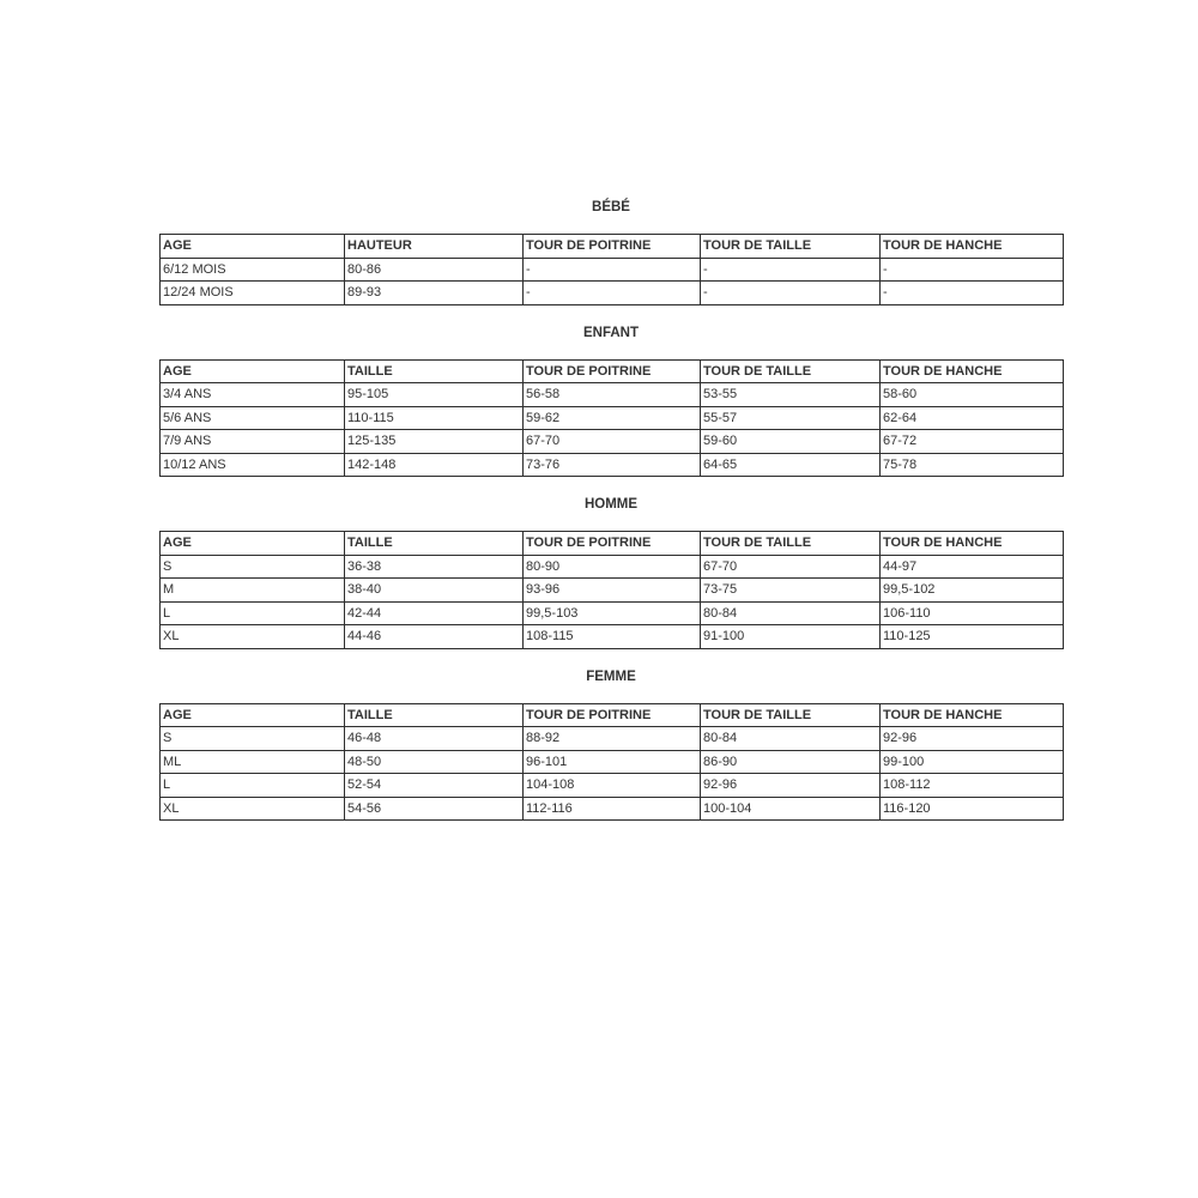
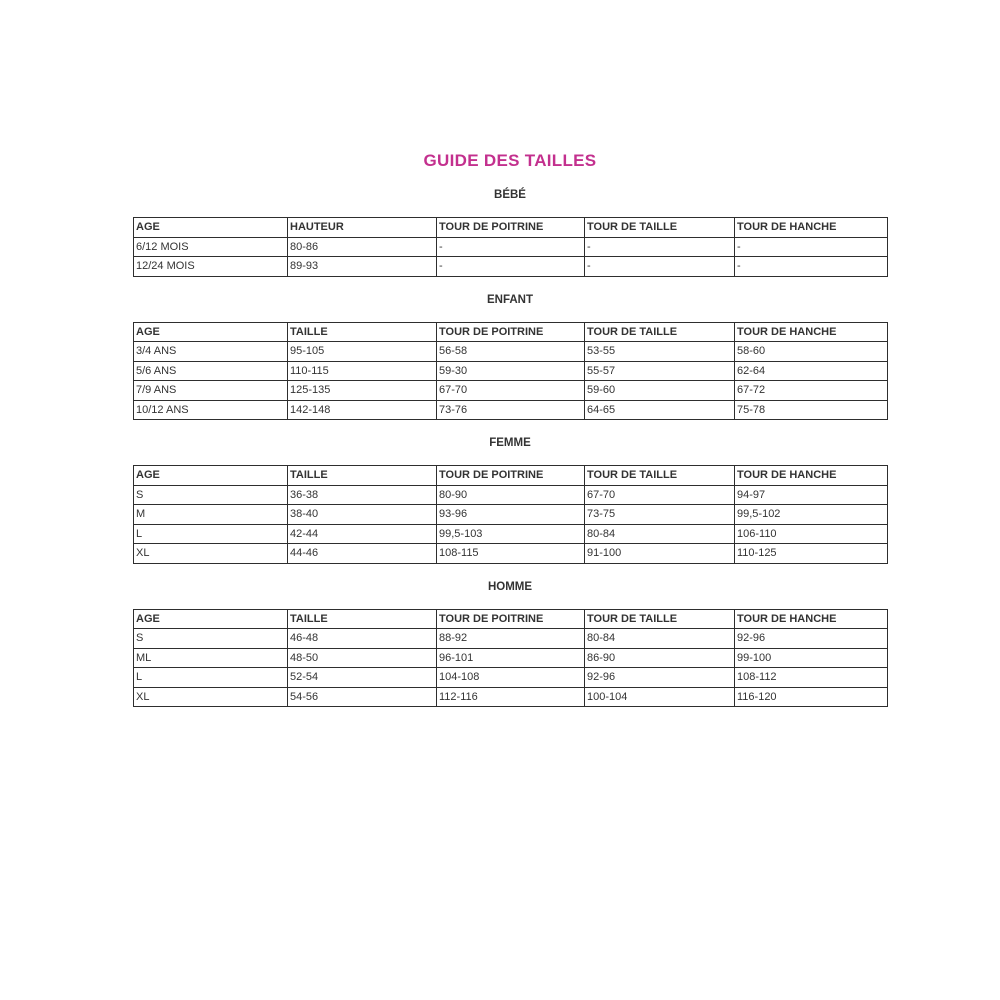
+ GUIDE DES TAILLES
  BÉBÉ
  AGE	HAUTEUR	TOUR DE POITRINE	TOUR DE TAILLE	TOUR DE HANCHE
  6/12 MOIS	80-86	-	-	-
  12/24 MOIS	89-93	-	-	-
  ENFANT
  AGE	TAILLE	TOUR DE POITRINE	TOUR DE TAILLE	TOUR DE HANCHE
  3/4 ANS	95-105	56-58	53-55	58-60
- 5/6 ANS	110-115	59-62	55-57	62-64
+ 5/6 ANS	110-115	59-30	55-57	62-64
  7/9 ANS	125-135	67-70	59-60	67-72
  10/12 ANS	142-148	73-76	64-65	75-78
- HOMME
+ FEMME
  AGE	TAILLE	TOUR DE POITRINE	TOUR DE TAILLE	TOUR DE HANCHE
- S	36-38	80-90	67-70	44-97
+ S	36-38	80-90	67-70	94-97
  M	38-40	93-96	73-75	99,5-102
  L	42-44	99,5-103	80-84	106-110
  XL	44-46	108-115	91-100	110-125
- FEMME
+ HOMME
  AGE	TAILLE	TOUR DE POITRINE	TOUR DE TAILLE	TOUR DE HANCHE
  S	46-48	88-92	80-84	92-96
  ML	48-50	96-101	86-90	99-100
  L	52-54	104-108	92-96	108-112
  XL	54-56	112-116	100-104	116-120
